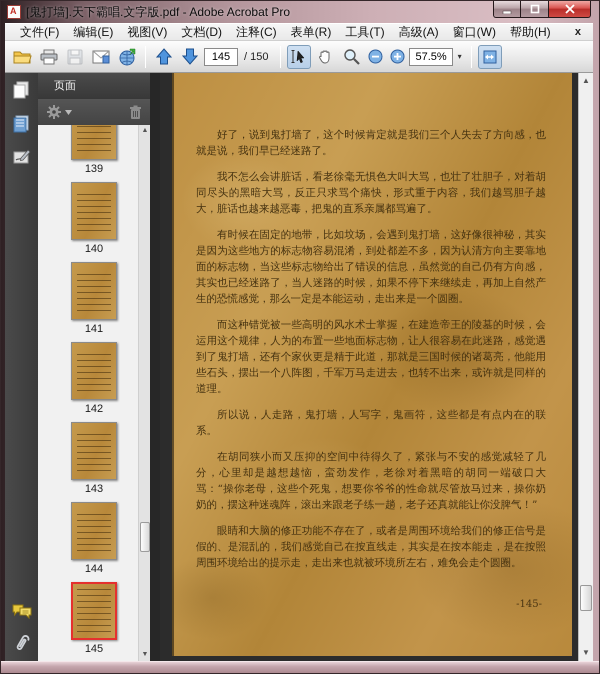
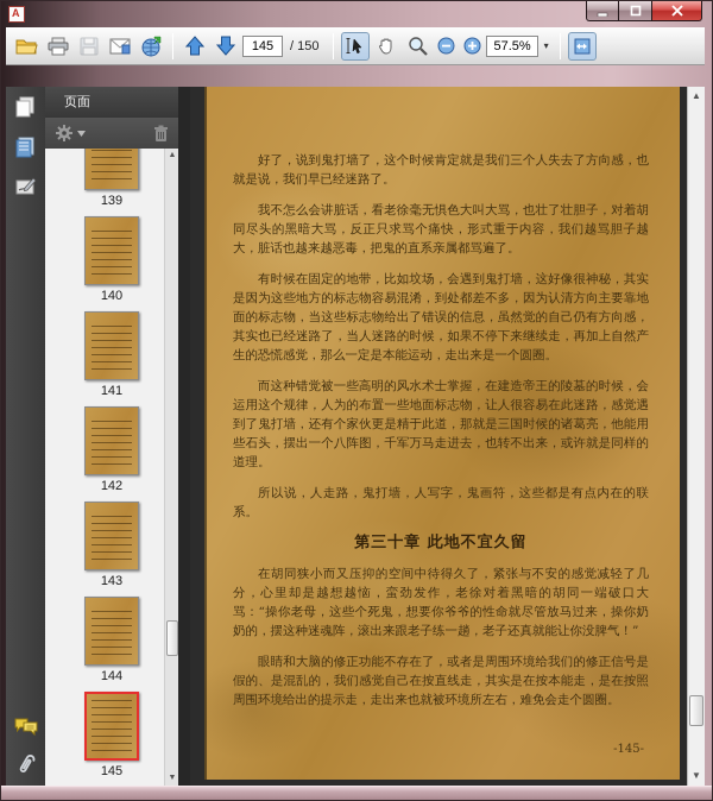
- [鬼打墙].天下霸唱.文字版.pdf - Adobe Acrobat Pro
- 文件(F)
- 编辑(E)
- 视图(V)
- 文档(D)
- 注释(C)
- 表单(R)
- 工具(T)
- 高级(A)
- 窗口(W)
- 帮助(H)
- x
  145
  / 150
  57.5%
  ▾
  页面
  139
  140
  141
  142
  143
  144
  145
  好了，说到鬼打墙了，这个时候肯定就是我们三个人失去了方向感，也就是说，我们早已经迷路了。
  我不怎么会讲脏话，看老徐毫无惧色大叫大骂，也壮了壮胆子，对着胡同尽头的黑暗大骂，反正只求骂个痛快，形式重于内容，我们越骂胆子越大，脏话也越来越恶毒，把鬼的直系亲属都骂遍了。
  有时候在固定的地带，比如坟场，会遇到鬼打墙，这好像很神秘，其实是因为这些地方的标志物容易混淆，到处都差不多，因为认清方向主要靠地面的标志物，当这些标志物给出了错误的信息，虽然觉的自己仍有方向感，其实也已经迷路了，当人迷路的时候，如果不停下来继续走，再加上自然产生的恐慌感觉，那么一定是本能运动，走出来是一个圆圈。
  而这种错觉被一些高明的风水术士掌握，在建造帝王的陵墓的时候，会运用这个规律，人为的布置一些地面标志物，让人很容易在此迷路，感觉遇到了鬼打墙，还有个家伙更是精于此道，那就是三国时候的诸葛亮，他能用些石头，摆出一个八阵图，千军万马走进去，也转不出来，或许就是同样的道理。
  所以说，人走路，鬼打墙，人写字，鬼画符，这些都是有点内在的联系。
+ 第三十章 此地不宜久留
  在胡同狭小而又压抑的空间中待得久了，紧张与不安的感觉减轻了几分，心里却是越想越恼，蛮劲发作，老徐对着黑暗的胡同一端破口大骂：“操你老母，这些个死鬼，想要你爷爷的性命就尽管放马过来，操你奶奶的，摆这种迷魂阵，滚出来跟老子练一趟，老子还真就能让你没脾气！”
  眼睛和大脑的修正功能不存在了，或者是周围环境给我们的修正信号是假的、是混乱的，我们感觉自己在按直线走，其实是在按本能走，是在按照周围环境给出的提示走，走出来也就被环境所左右，难免会走个圆圈。
  -145-
  ▲
  ▼
